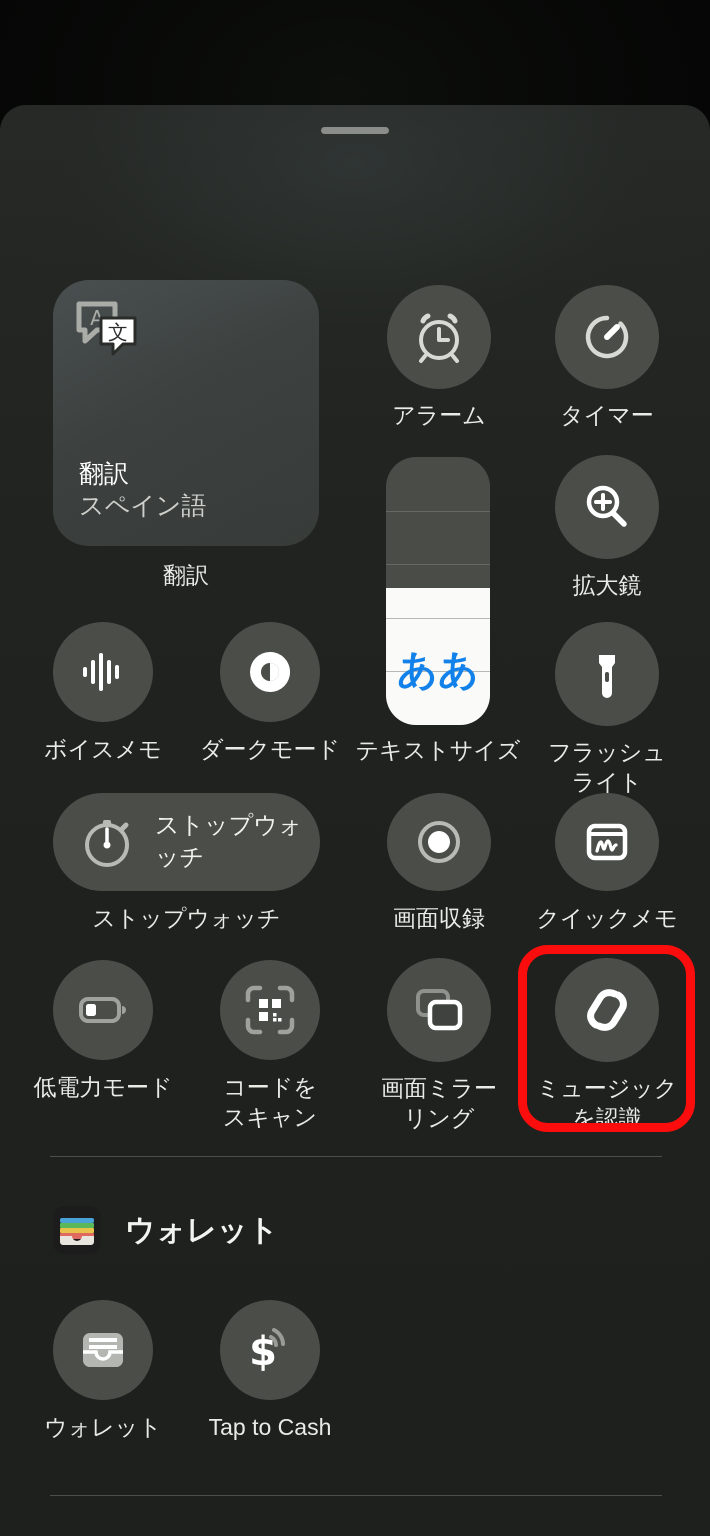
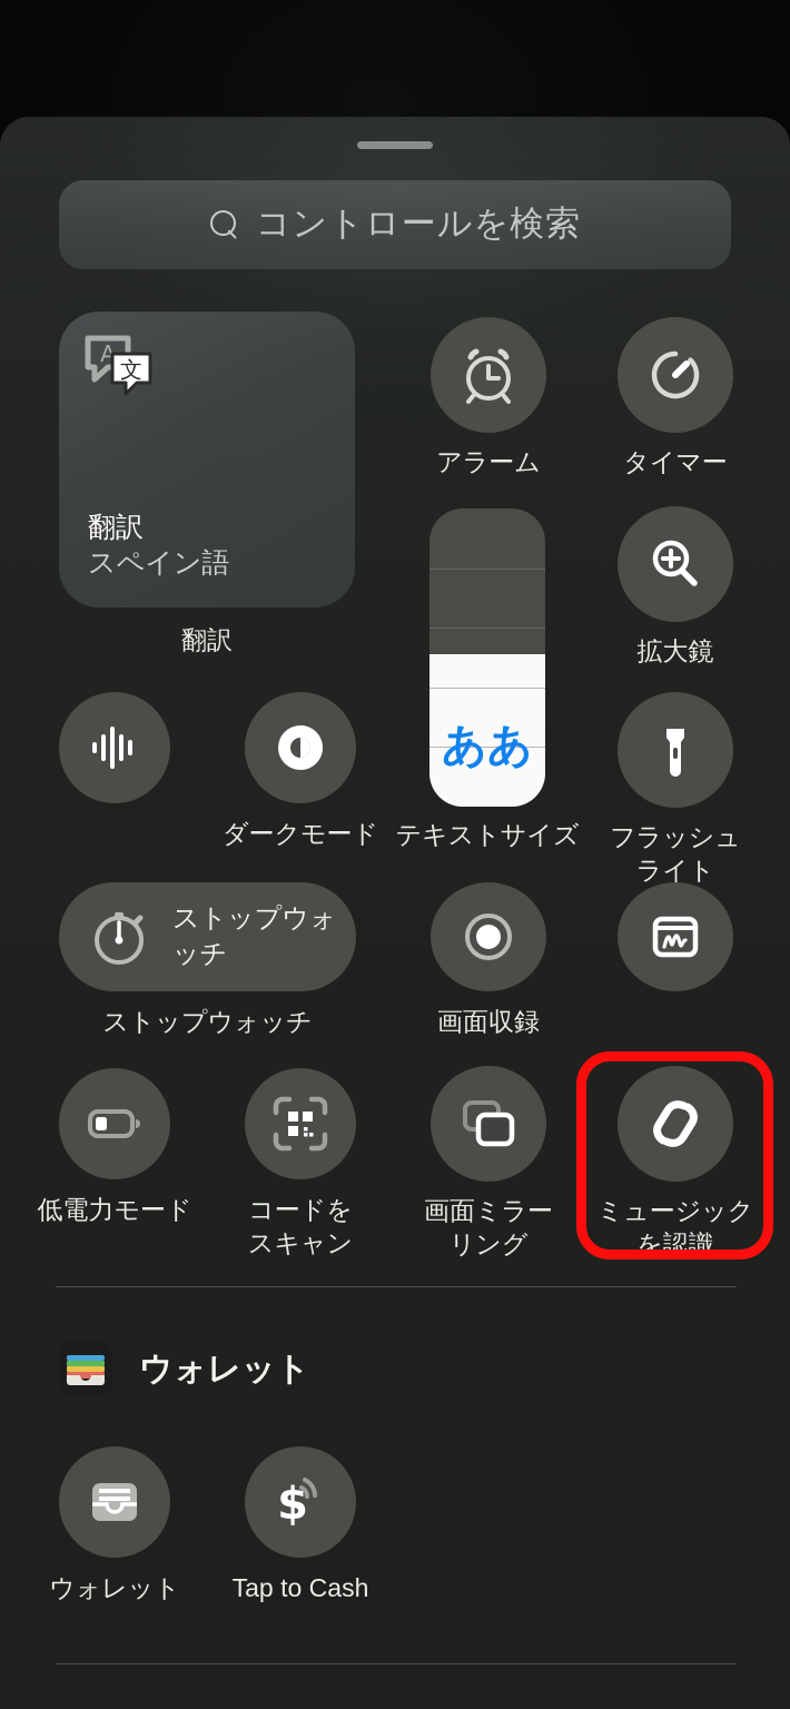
+ コントロールを検索
  A
  文
  翻訳
  スペイン語
  翻訳
  アラーム
  タイマー
  ああ
  テキストサイズ
  拡大鏡
- ボイスメモ
  ダークモード
  フラッシュ
  ライト
  ストップウォッチ
  ストップウォッチ
  画面収録
- クイックメモ
  低電力モード
  コードを
  スキャン
  画面ミラー
  リング
  ミュージック
  を認識
  ウォレット
  ウォレット
  $
  Tap to Cash
